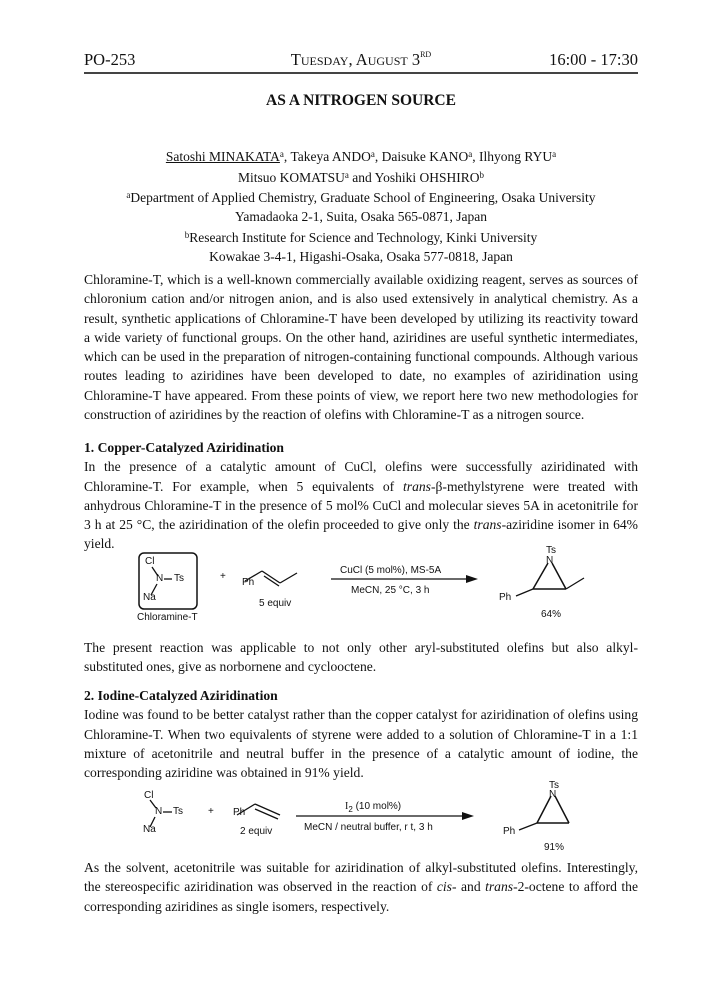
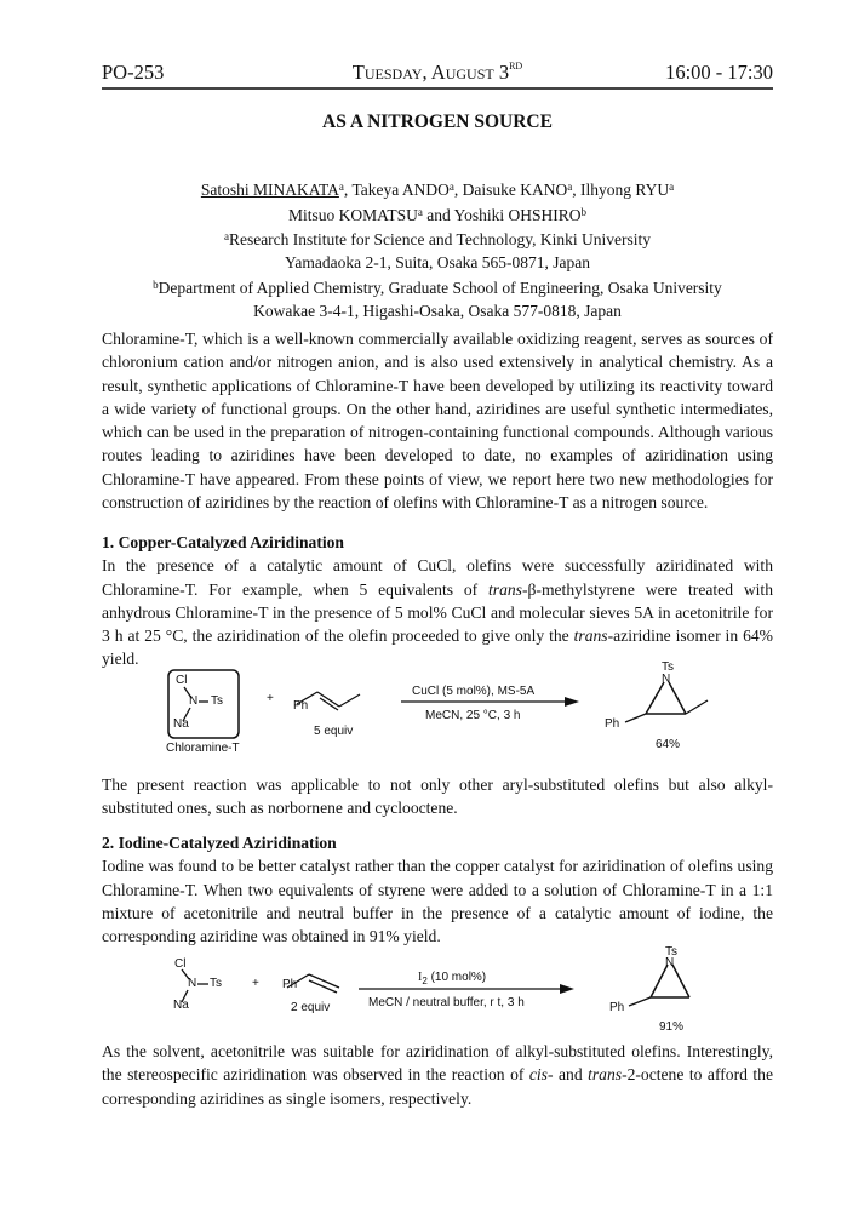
  PO-253
  Tuesday, August 3RD
  16:00 - 17:30
  AS A NITROGEN SOURCE
  Satoshi MINAKATAa, Takeya ANDOa, Daisuke KANOa, Ilhyong RYUa
  Mitsuo KOMATSUa and Yoshiki OHSHIROb
- aDepartment of Applied Chemistry, Graduate School of Engineering, Osaka University
+ aResearch Institute for Science and Technology, Kinki University
  Yamadaoka 2-1, Suita, Osaka 565-0871, Japan
- bResearch Institute for Science and Technology, Kinki University
+ bDepartment of Applied Chemistry, Graduate School of Engineering, Osaka University
  Kowakae 3-4-1, Higashi-Osaka, Osaka 577-0818, Japan
  Chloramine-T, which is a well-known commercially available oxidizing reagent, serves as sources of chloronium cation and/or nitrogen anion, and is also used extensively in analytical chemistry. As a result, synthetic applications of Chloramine-T have been developed by utilizing its reactivity toward a wide variety of functional groups. On the other hand, aziridines are useful synthetic intermediates, which can be used in the preparation of nitrogen-containing functional compounds. Although various routes leading to aziridines have been developed to date, no examples of aziridination using Chloramine-T have appeared. From these points of view, we report here two new methodologies for construction of aziridines by the reaction of olefins with Chloramine-T as a nitrogen source.
  1. Copper-Catalyzed Aziridination
  In the presence of a catalytic amount of CuCl, olefins were successfully aziridinated with Chloramine-T. For example, when 5 equivalents of trans-β-methylstyrene were treated with anhydrous Chloramine-T in the presence of 5 mol% CuCl and molecular sieves 5A in acetonitrile for 3 h at 25 °C, the aziridination of the olefin proceeded to give only the trans-aziridine isomer in 64% yield.
  Cl
  N
  Ts
  Na
  Chloramine-T
  +
  Ph
  5 equiv
  CuCl (5 mol%), MS-5A
  MeCN, 25 °C, 3 h
  Ts
  N
  Ph
  64%
  Cl
  N
  Ts
  Na
  +
  Ph
  2 equiv
  I2 (10 mol%)
  MeCN / neutral buffer, r t, 3 h
  Ts
  N
  Ph
  91%
- The present reaction was applicable to not only other aryl-substituted olefins but also alkyl-substituted ones, give as norbornene and cyclooctene.
+ The present reaction was applicable to not only other aryl-substituted olefins but also alkyl-substituted ones, such as norbornene and cyclooctene.
  2. Iodine-Catalyzed Aziridination
  Iodine was found to be better catalyst rather than the copper catalyst for aziridination of olefins using Chloramine-T. When two equivalents of styrene were added to a solution of Chloramine-T in a 1:1 mixture of acetonitrile and neutral buffer in the presence of a catalytic amount of iodine, the corresponding aziridine was obtained in 91% yield.
  As the solvent, acetonitrile was suitable for aziridination of alkyl-substituted olefins. Interestingly, the stereospecific aziridination was observed in the reaction of cis- and trans-2-octene to afford the corresponding aziridines as single isomers, respectively.
